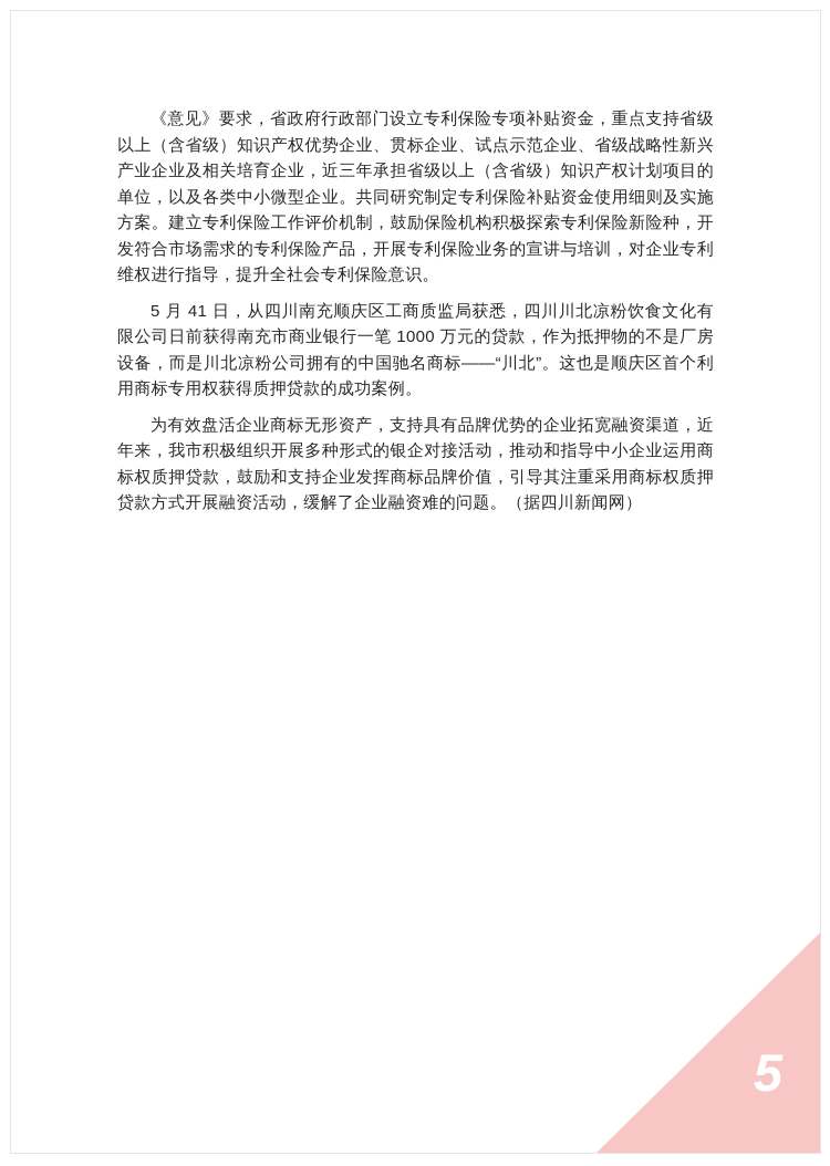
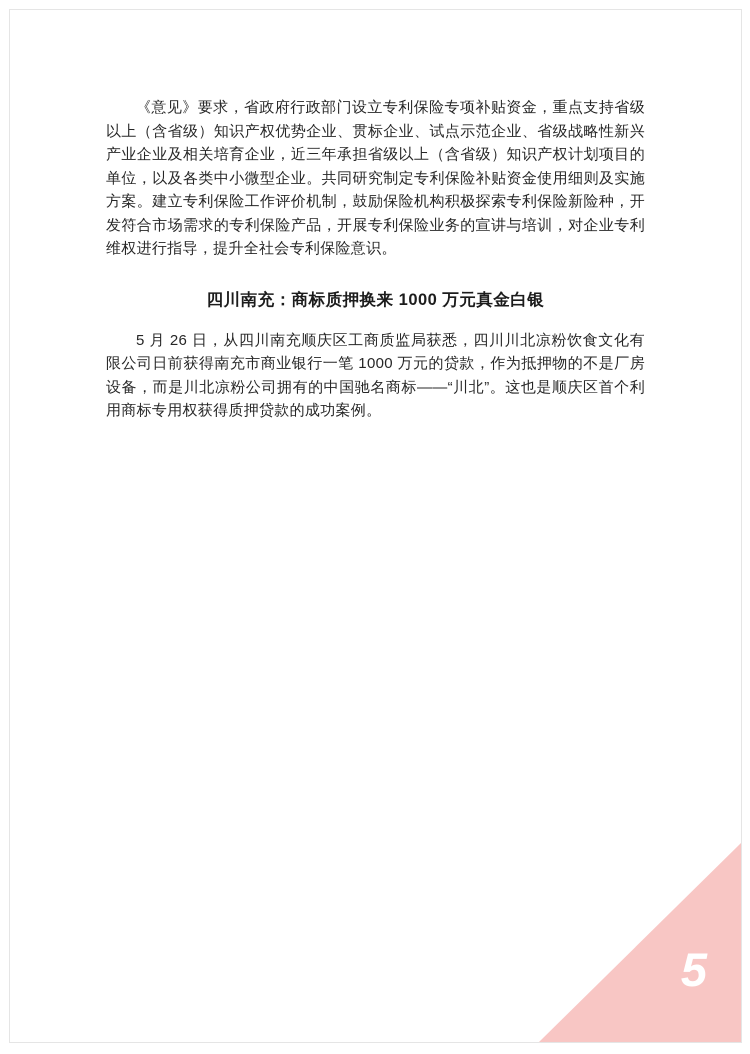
  《意见》要求，省政府行政部门设立专利保险专项补贴资金，重点支持省级以上（含省级）知识产权优势企业、贯标企业、试点示范企业、省级战略性新兴产业企业及相关培育企业，近三年承担省级以上（含省级）知识产权计划项目的单位，以及各类中小微型企业。共同研究制定专利保险补贴资金使用细则及实施方案。建立专利保险工作评价机制，鼓励保险机构积极探索专利保险新险种，开发符合市场需求的专利保险产品，开展专利保险业务的宣讲与培训，对企业专利维权进行指导，提升全社会专利保险意识。
+ 四川南充：商标质押换来 1000 万元真金白银
- 5 月 41 日，从四川南充顺庆区工商质监局获悉，四川川北凉粉饮食文化有限公司日前获得南充市商业银行一笔 1000 万元的贷款，作为抵押物的不是厂房设备，而是川北凉粉公司拥有的中国驰名商标——“川北”。这也是顺庆区首个利用商标专用权获得质押贷款的成功案例。
+ 5 月 26 日，从四川南充顺庆区工商质监局获悉，四川川北凉粉饮食文化有限公司日前获得南充市商业银行一笔 1000 万元的贷款，作为抵押物的不是厂房设备，而是川北凉粉公司拥有的中国驰名商标——“川北”。这也是顺庆区首个利用商标专用权获得质押贷款的成功案例。
- 为有效盘活企业商标无形资产，支持具有品牌优势的企业拓宽融资渠道，近年来，我市积极组织开展多种形式的银企对接活动，推动和指导中小企业运用商标权质押贷款，鼓励和支持企业发挥商标品牌价值，引导其注重采用商标权质押贷款方式开展融资活动，缓解了企业融资难的问题。（据四川新闻网）
  5
